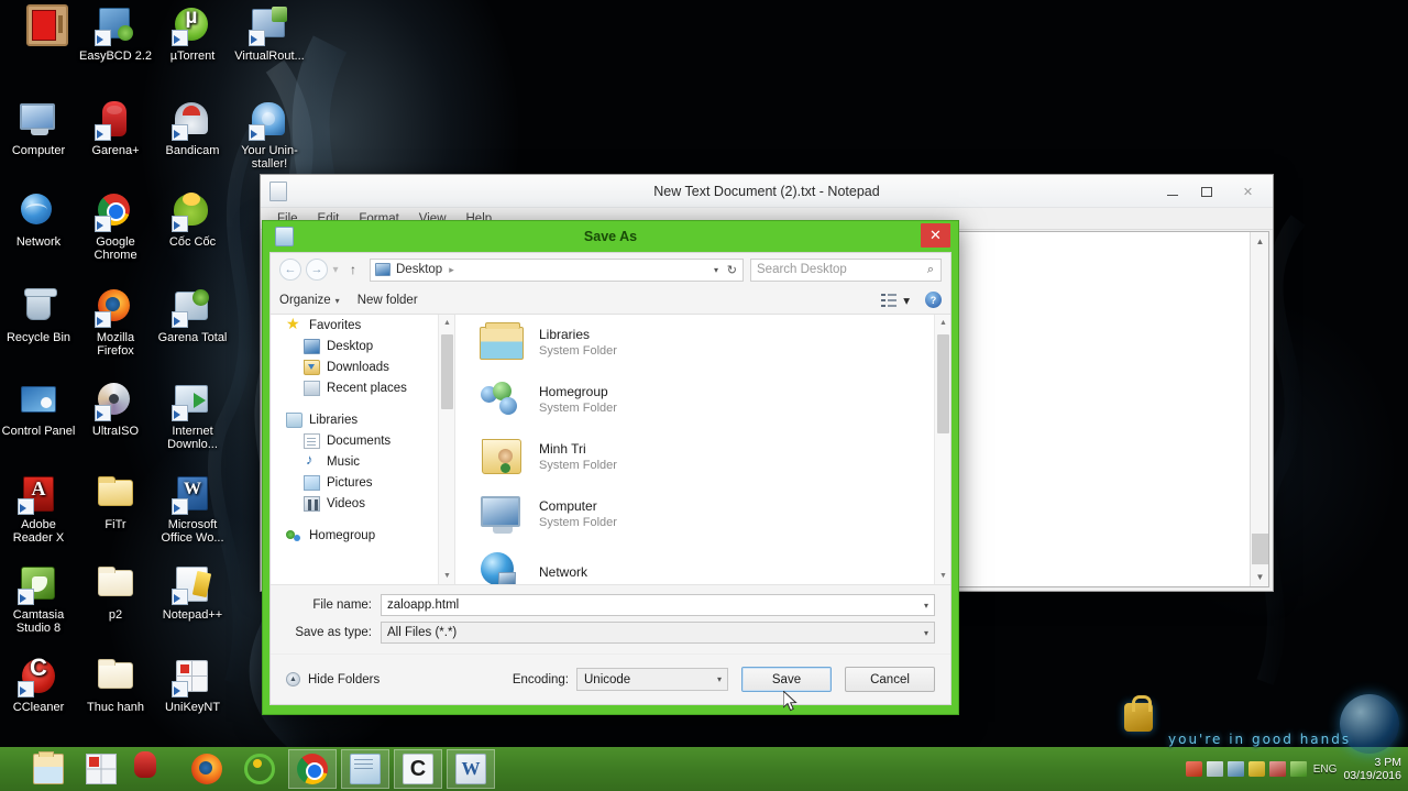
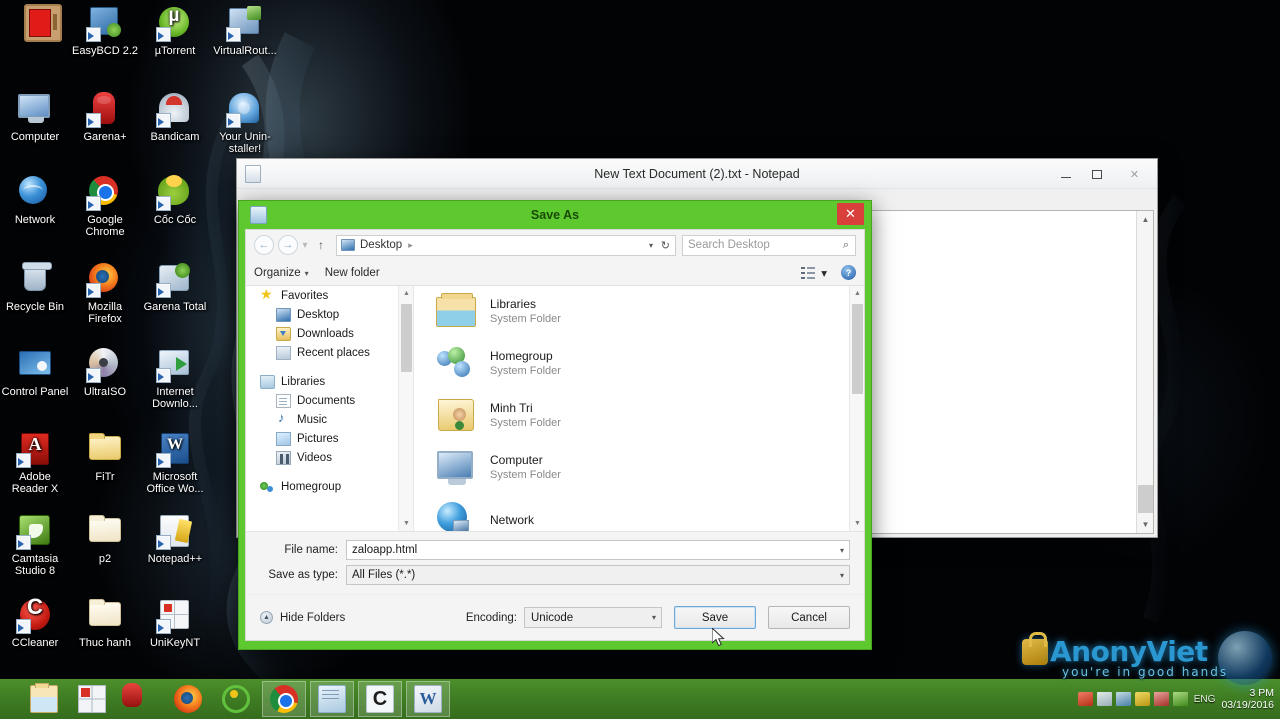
  EasyBCD 2.2
  µTorrent
  VirtualRout...
  Computer
  Garena+
  Bandicam
  Your Unin-staller!
  Network
  Google Chrome
  Cốc Cốc
  Recycle Bin
  Mozilla Firefox
  Garena Total
  Control Panel
  UltraISO
  Internet Downlo...
  Adobe Reader X
  FiTr
  Microsoft Office Wo...
  Camtasia Studio 8
  p2
  Notepad++
  CCleaner
  Thuc hanh
  UniKeyNT
  New Text Document (2).txt - Notepad
  ✕
- File
- Edit
- Format
- View
- Help
  ▲
  ▼
  Save As
  ✕
  ←
  →
  ▾
  ↑
  Desktop
  ▸
  ▾
  ↻
  Search Desktop
  ⌕
  Organize ▾
  New folder
  ▾
  ?
  Favorites
  Desktop
  Downloads
  Recent places
  Libraries
  Documents
  Music
  Pictures
  Videos
  Homegroup
  Libraries
  System Folder
  Homegroup
  System Folder
  Minh Tri
  System Folder
  Computer
  System Folder
  Network
  File name:
  zaloapp.html
  ▾
  Save as type:
  All Files (*.*)
  ▾
  Hide Folders
  Encoding:
  Unicode
  ▾
  Save
  Cancel
  ENG
  3 PM
  03/19/2016
+ AnonyViet
  you're in good hands
